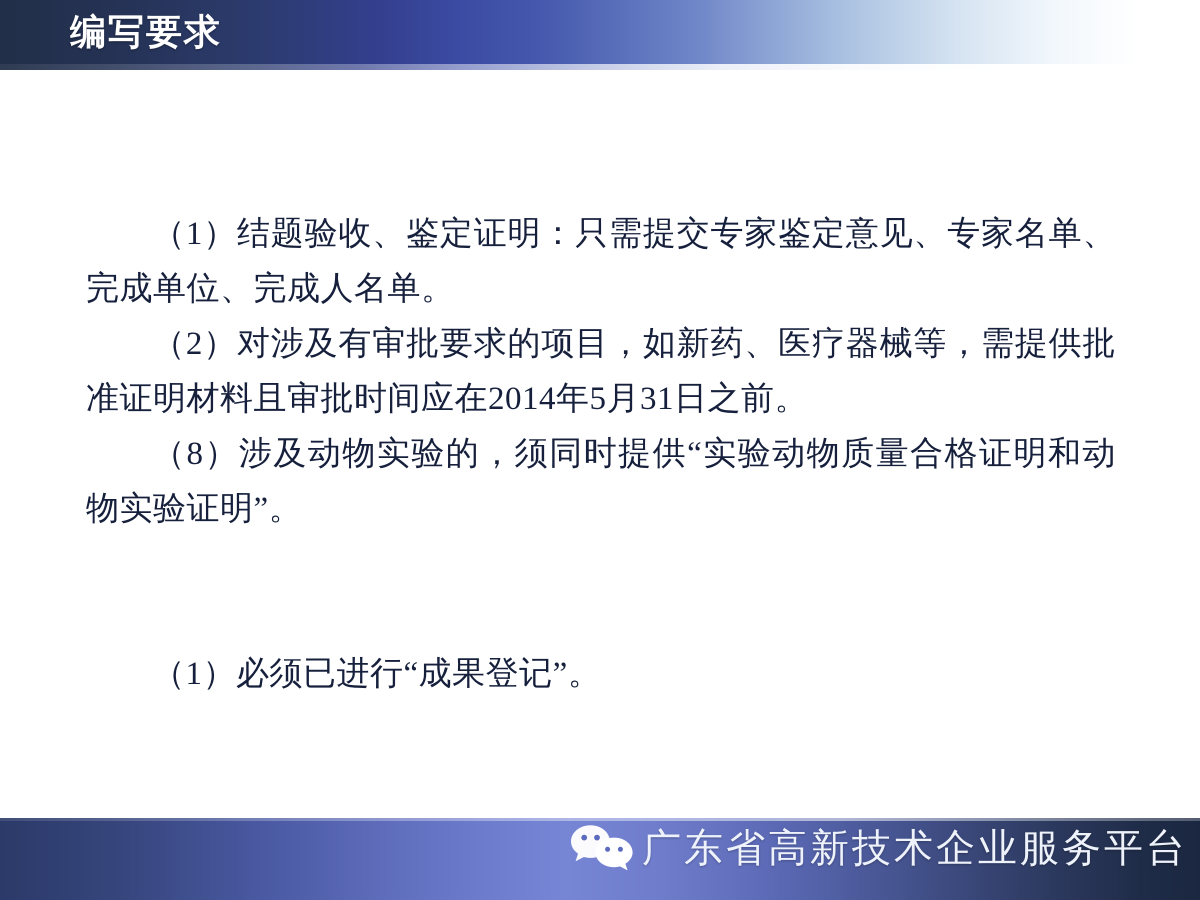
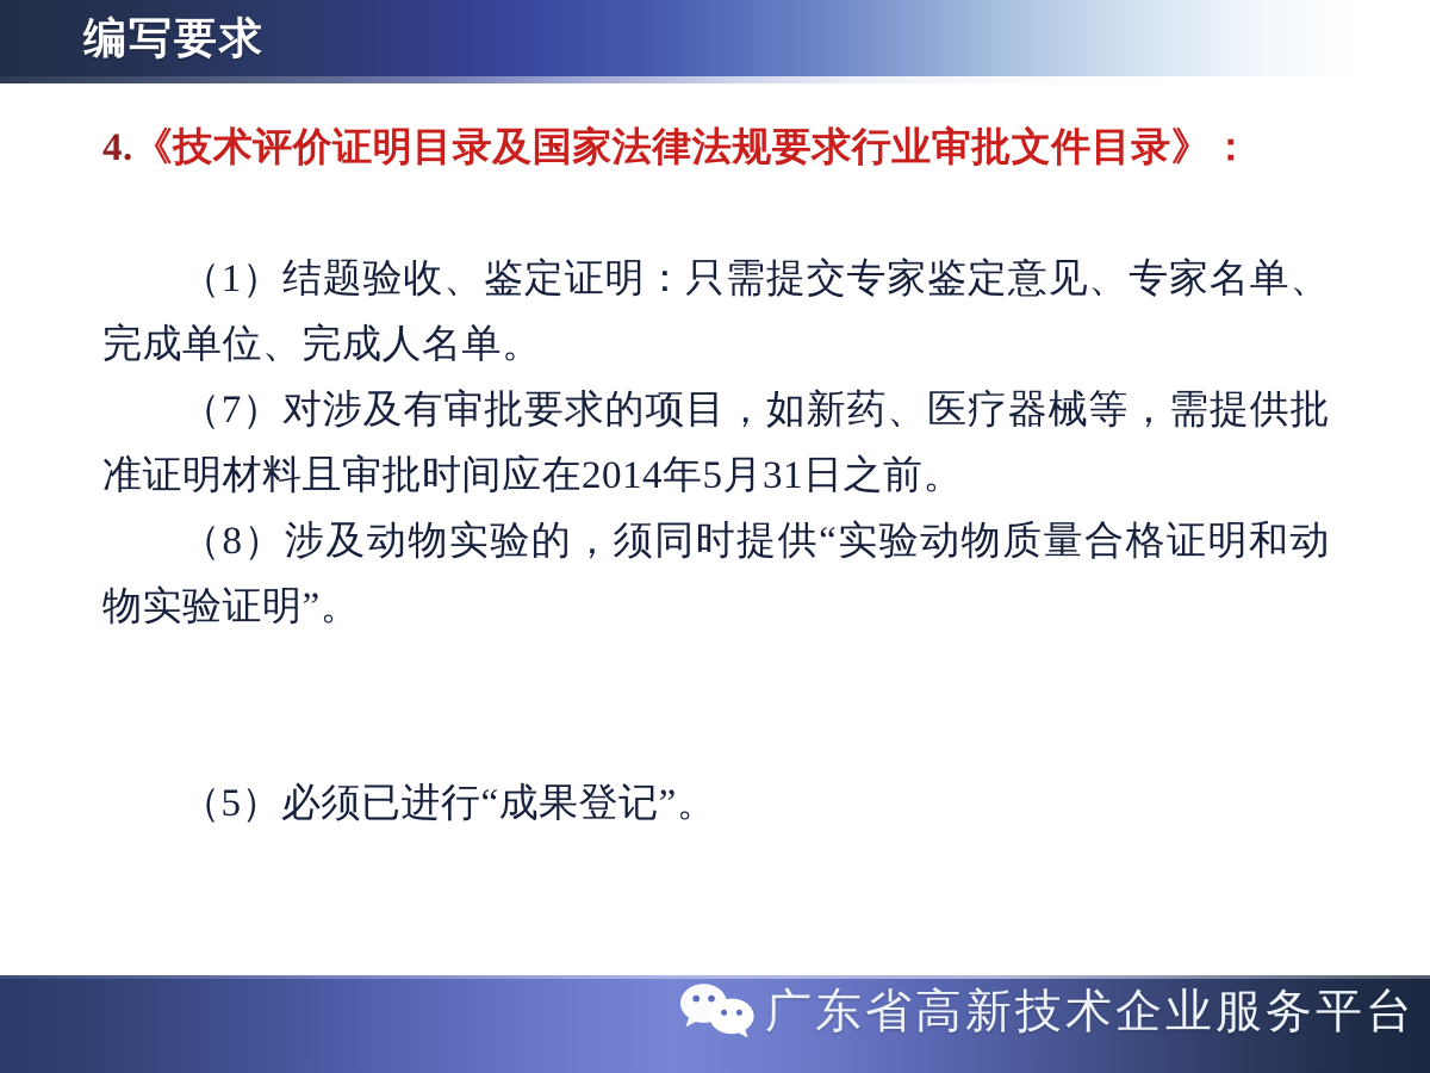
  编写要求
+ 4.《技术评价证明目录及国家法律法规要求行业审批文件目录》：
  （1）结题验收、鉴定证明：只需提交专家鉴定意见、专家名单、完成单位、完成人名单。
- （2）对涉及有审批要求的项目，如新药、医疗器械等，需提供批准证明材料且审批时间应在2014年5月31日之前。
+ （7）对涉及有审批要求的项目，如新药、医疗器械等，需提供批准证明材料且审批时间应在2014年5月31日之前。
  （8）涉及动物实验的，须同时提供“实验动物质量合格证明和动物实验证明”。
- （1）必须已进行“成果登记”。
+ （5）必须已进行“成果登记”。
  广东省高新技术企业服务平台
